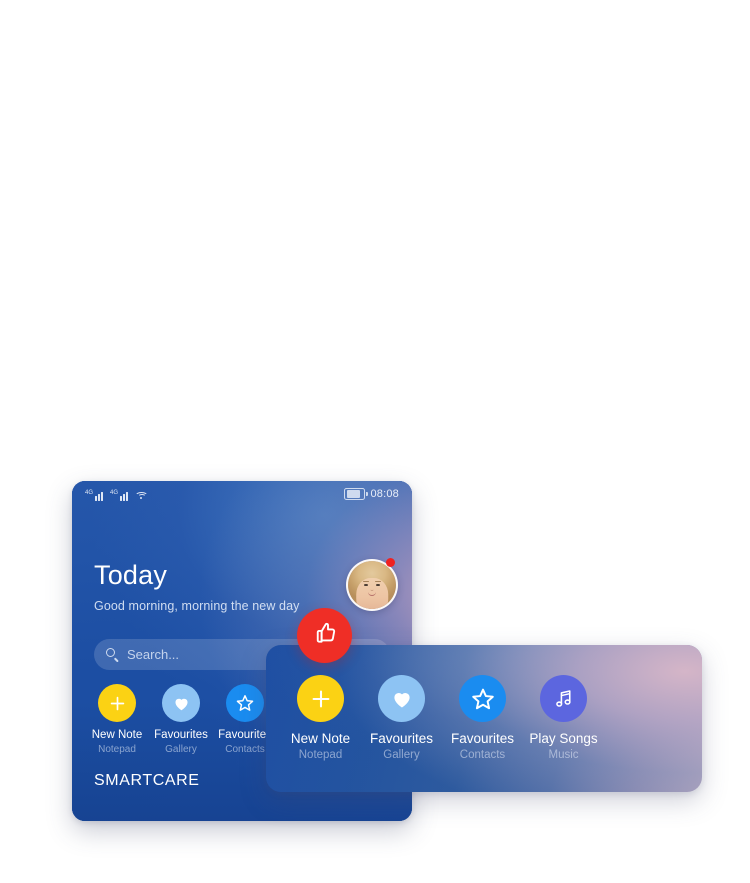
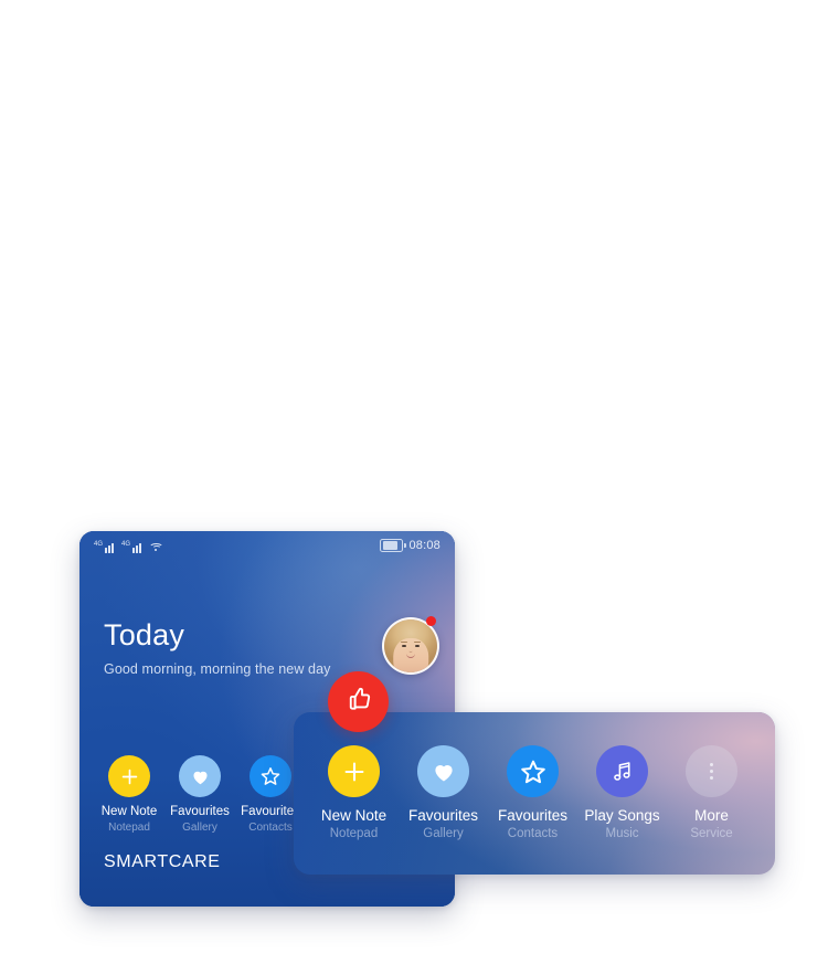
  08:08
  Today
  Good morning, morning the new day
- Search...
  New Note
  Notepad
  Favourites
  Gallery
  Favourite
  Contacts
  SMARTCARE
  New Note
  Notepad
  Favourites
  Gallery
  Favourites
  Contacts
  Play Songs
  Music
+ More
+ Service
